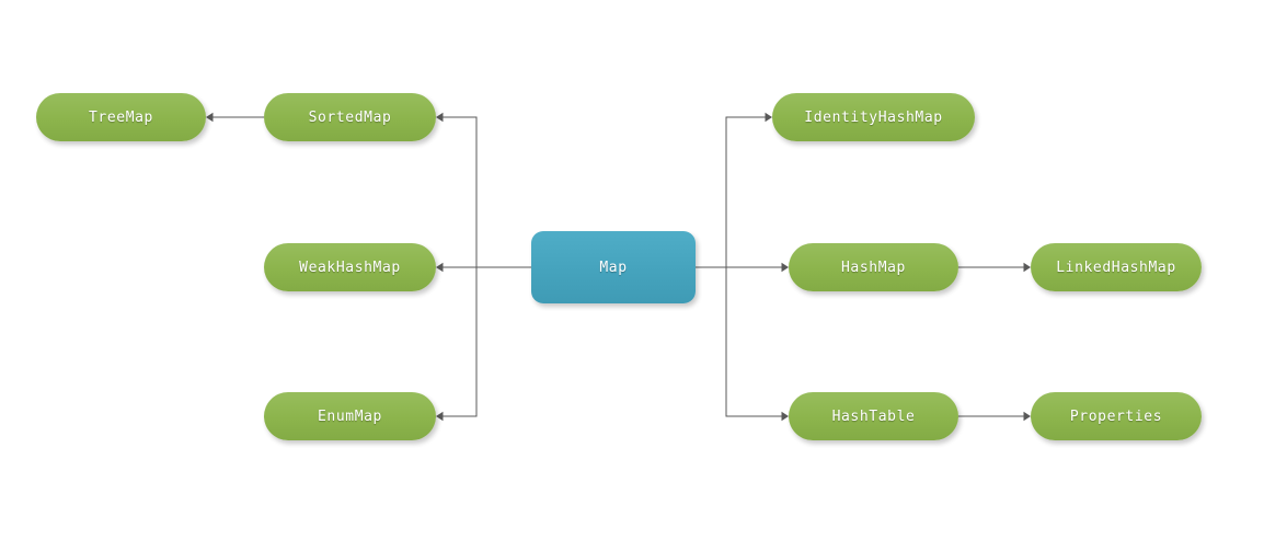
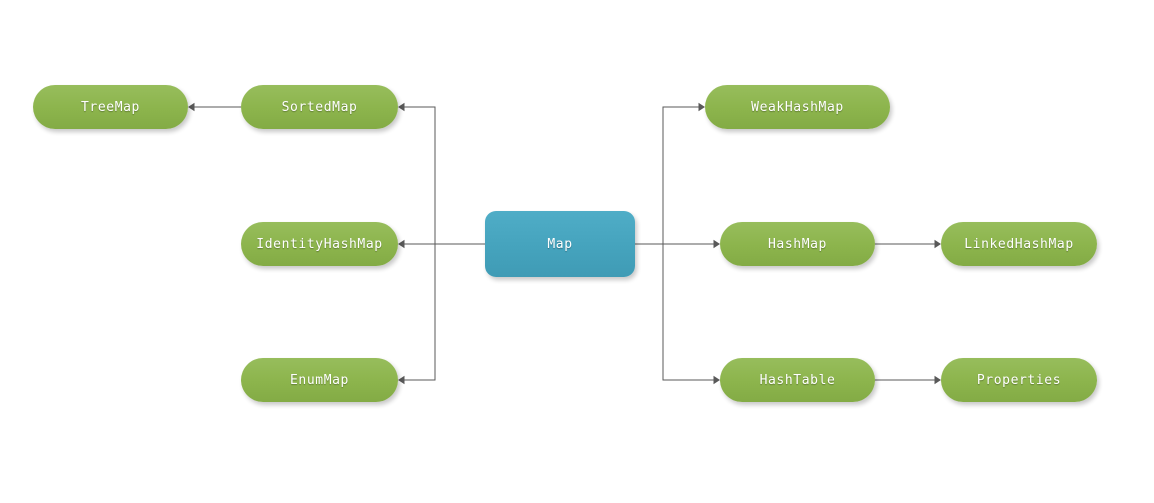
  TreeMap
  SortedMap
- WeakHashMap
+ IdentityHashMap
  EnumMap
  Map
- IdentityHashMap
+ WeakHashMap
  HashMap
  HashTable
  LinkedHashMap
  Properties
